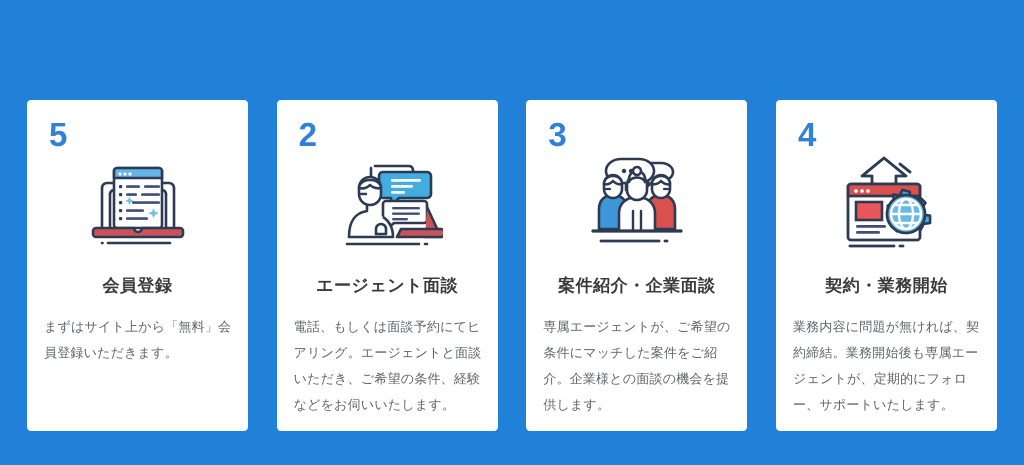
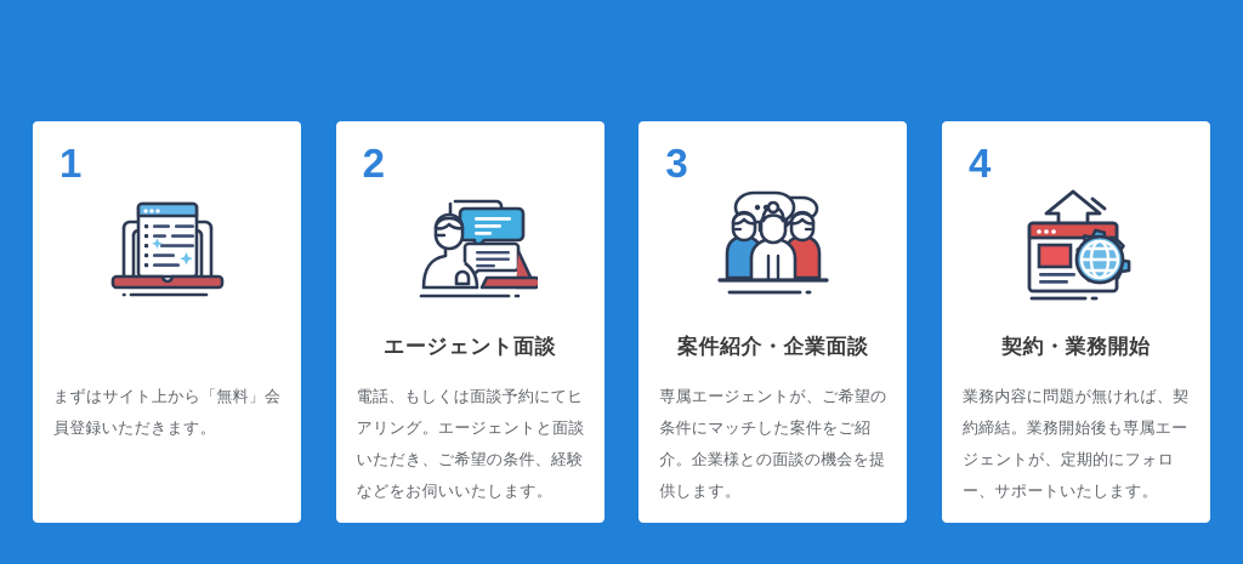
- 5
+ 1
- 会員登録
  まずはサイト上から「無料」会員登録いただきます。
  2
  エージェント面談
  電話、もしくは面談予約にてヒアリング。エージェントと面談いただき、ご希望の条件、経験などをお伺いいたします。
  3
  案件紹介・企業面談
  専属エージェントが、ご希望の条件にマッチした案件をご紹介。企業様との面談の機会を提供します。
  4
  契約・業務開始
  業務内容に問題が無ければ、契約締結。業務開始後も専属エージェントが、定期的にフォロー、サポートいたします。
